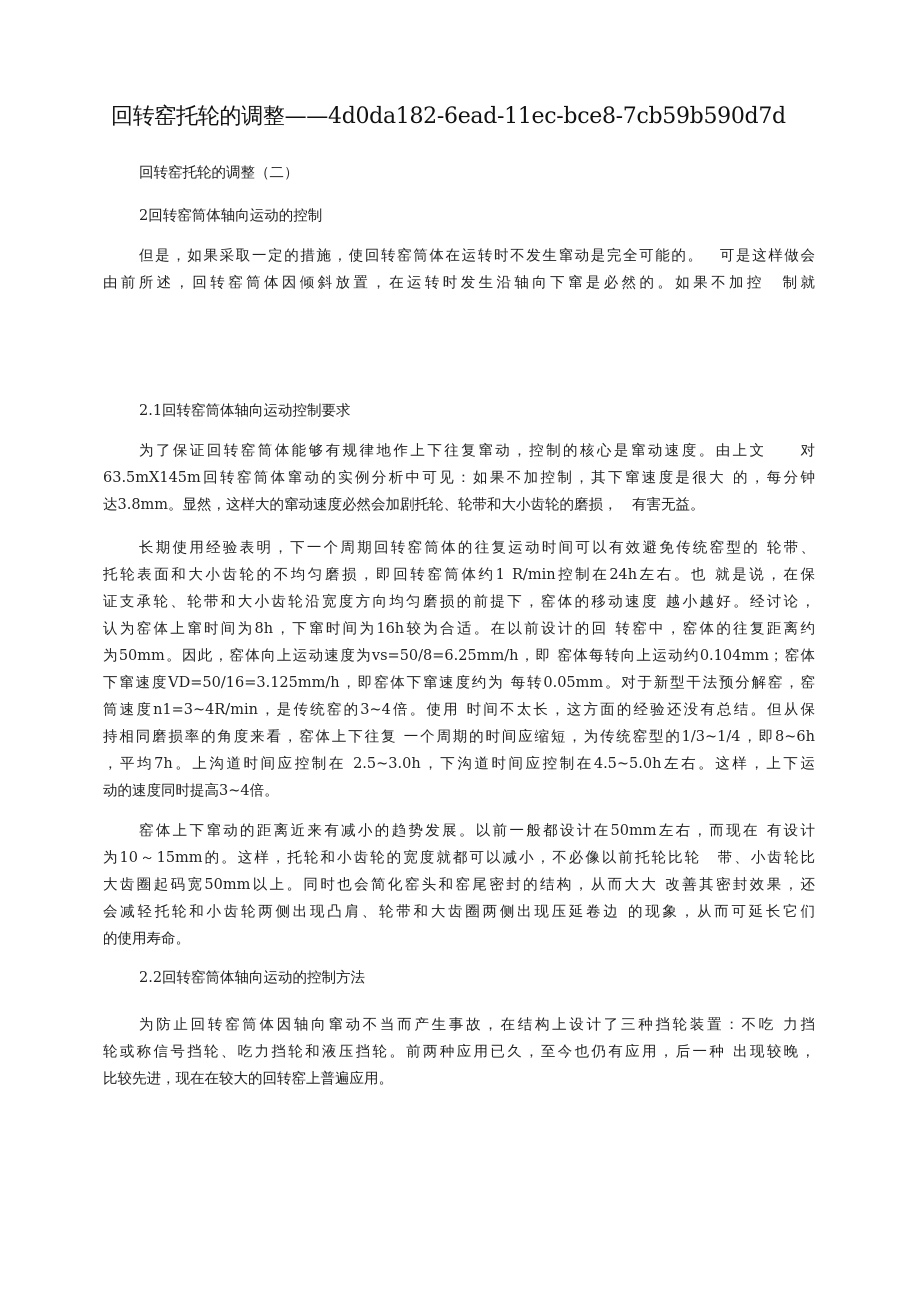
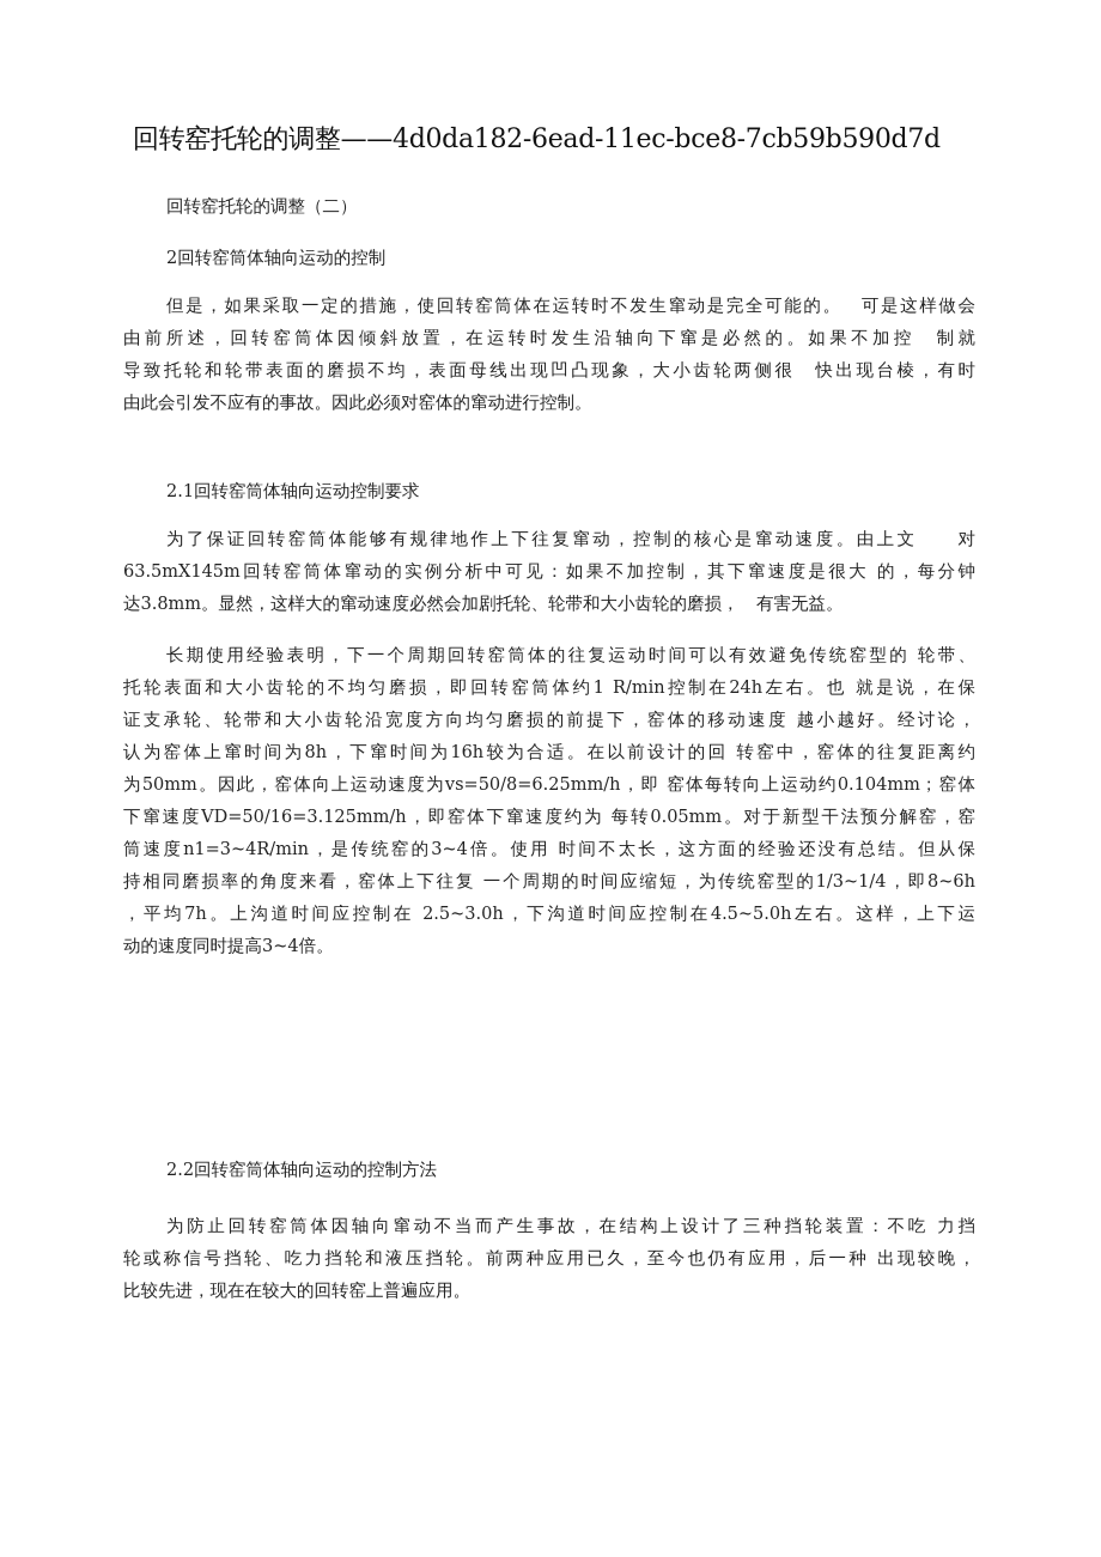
  回转窑托轮的调整——4d0da182-6ead-11ec-bce8-7cb59b590d7d
  回转窑托轮的调整（二）
  2回转窑筒体轴向运动的控制
  但是，如果采取一定的措施，使回转窑筒体在运转时不发生窜动是完全可能的。 可是这样做会
  由前所述，回转窑筒体因倾斜放置，在运转时发生沿轴向下窜是必然的。如果不加控 制就
+ 导致托轮和轮带表面的磨损不均，表面母线出现凹凸现象，大小齿轮两侧很 快出现台棱，有时
+ 由此会引发不应有的事故。因此必须对窑体的窜动进行控制。
  2.1回转窑筒体轴向运动控制要求
  为了保证回转窑筒体能够有规律地作上下往复窜动，控制的核心是窜动速度。由上文 对
  63.5mX145m回转窑筒体窜动的实例分析中可见：如果不加控制，其下窜速度是很大 的，每分钟
  达3.8mm。显然，这样大的窜动速度必然会加剧托轮、轮带和大小齿轮的磨损， 有害无益。
  长期使用经验表明，下一个周期回转窑筒体的往复运动时间可以有效避免传统窑型的 轮带、
  托轮表面和大小齿轮的不均匀磨损，即回转窑筒体约1 R/min控制在24h左右。也 就是说，在保
  证支承轮、轮带和大小齿轮沿宽度方向均匀磨损的前提下，窑体的移动速度 越小越好。经讨论，
  认为窑体上窜时间为8h，下窜时间为16h较为合适。在以前设计的回 转窑中，窑体的往复距离约
  为50mm。因此，窑体向上运动速度为vs=50/8=6.25mm/h，即 窑体每转向上运动约0.104mm；窑体
  下窜速度VD=50/16=3.125mm/h，即窑体下窜速度约为 每转0.05mm。对于新型干法预分解窑，窑
  筒速度n1=3~4R/min，是传统窑的3~4倍。使用 时间不太长，这方面的经验还没有总结。但从保
  持相同磨损率的角度来看，窑体上下往复 一个周期的时间应缩短，为传统窑型的1/3~1/4，即8~6h
  ，平均7h。上沟道时间应控制在 2.5~3.0h，下沟道时间应控制在4.5~5.0h左右。这样，上下运
  动的速度同时提高3~4倍。
- 窑体上下窜动的距离近来有减小的趋势发展。以前一般都设计在50mm左右，而现在 有设计
- 为10～15mm的。这样，托轮和小齿轮的宽度就都可以减小，不必像以前托轮比轮 带、小齿轮比
- 大齿圈起码宽50mm以上。同时也会简化窑头和窑尾密封的结构，从而大大 改善其密封效果，还
- 会减轻托轮和小齿轮两侧出现凸肩、轮带和大齿圈两侧出现压延卷边 的现象，从而可延长它们
- 的使用寿命。
  2.2回转窑筒体轴向运动的控制方法
  为防止回转窑筒体因轴向窜动不当而产生事故，在结构上设计了三种挡轮装置：不吃 力挡
  轮或称信号挡轮、吃力挡轮和液压挡轮。前两种应用已久，至今也仍有应用，后一种 出现较晚，
  比较先进，现在在较大的回转窑上普遍应用。
